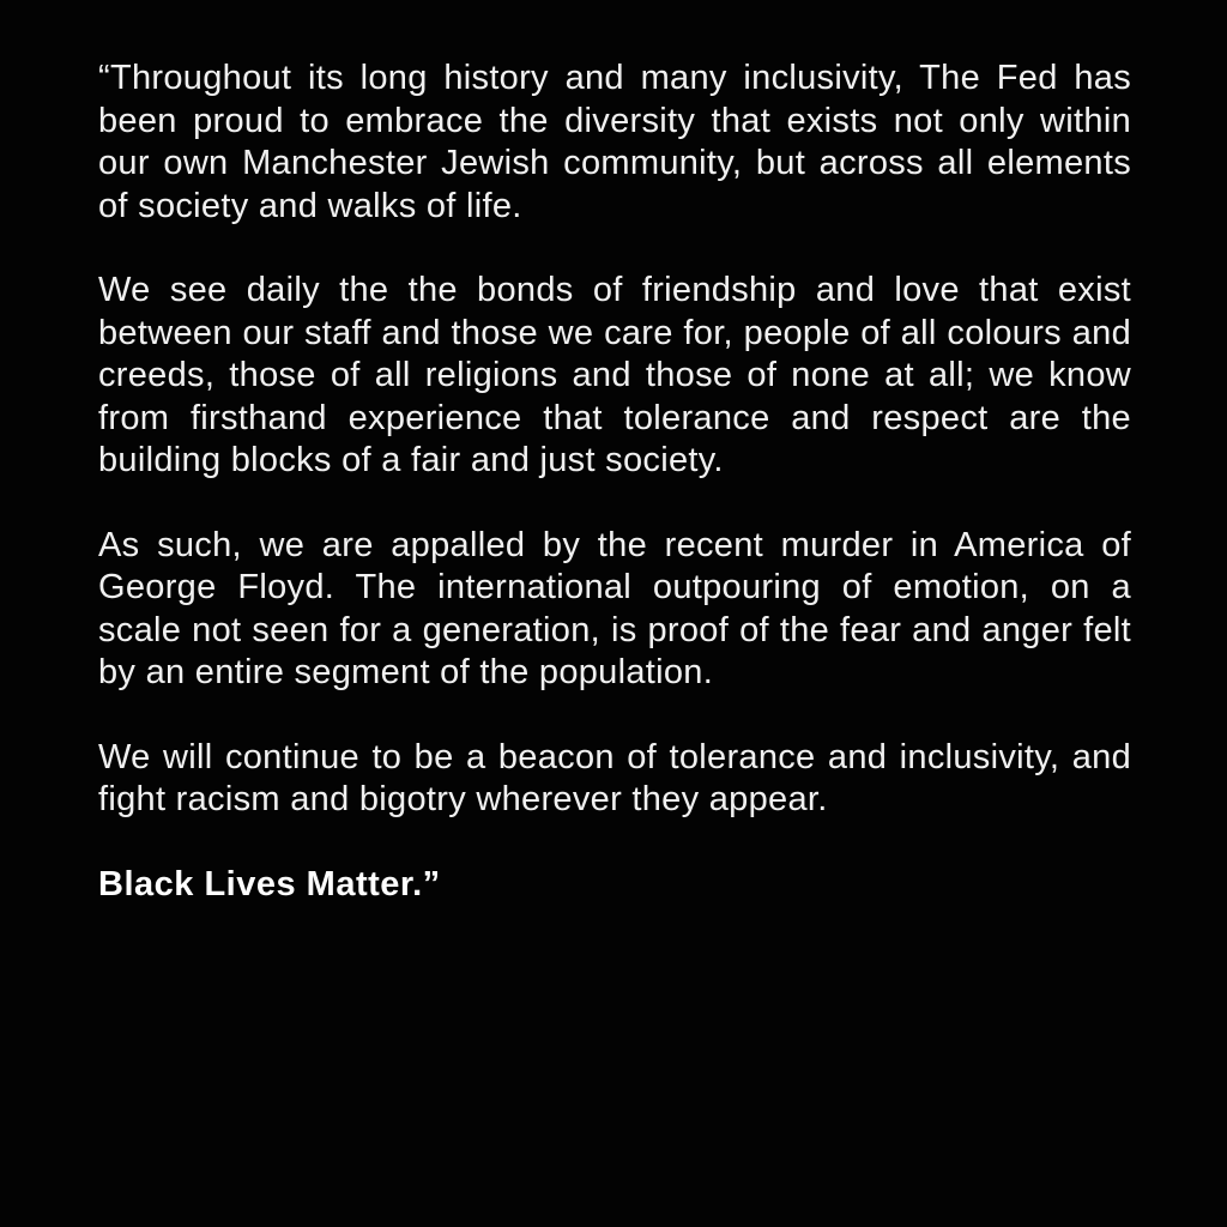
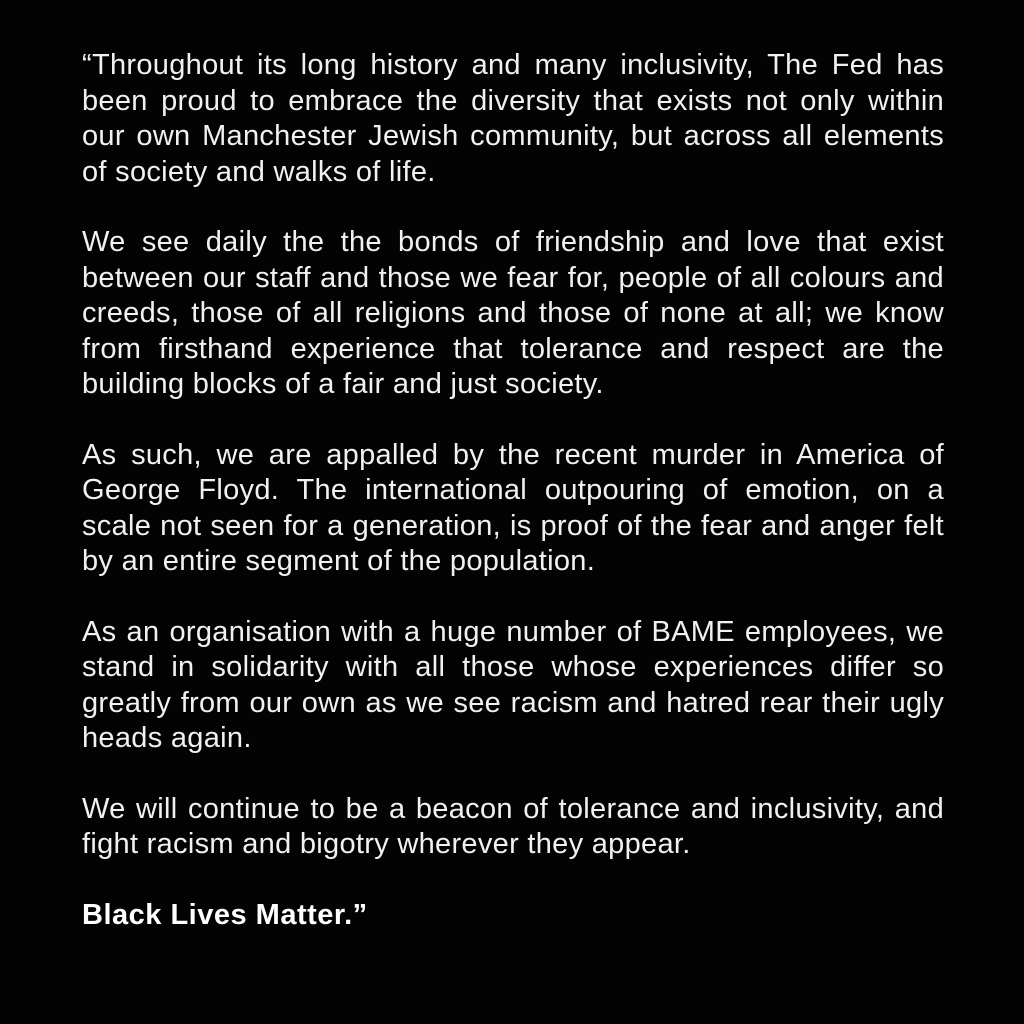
  “Throughout its long history and many inclusivity, The Fed has been proud to embrace the diversity that exists not only within our own Manchester Jewish community, but across all elements of society and walks of life.
- We see daily the the bonds of friendship and love that exist between our staff and those we care for, people of all colours and creeds, those of all religions and those of none at all; we know from firsthand experience that tolerance and respect are the building blocks of a fair and just society.
+ We see daily the the bonds of friendship and love that exist between our staff and those we fear for, people of all colours and creeds, those of all religions and those of none at all; we know from firsthand experience that tolerance and respect are the building blocks of a fair and just society.
  As such, we are appalled by the recent murder in America of George Floyd. The international outpouring of emotion, on a scale not seen for a generation, is proof of the fear and anger felt by an entire segment of the population.
+ As an organisation with a huge number of BAME employees, we stand in solidarity with all those whose experiences differ so greatly from our own as we see racism and hatred rear their ugly heads again.
  We will continue to be a beacon of tolerance and inclusivity, and fight racism and bigotry wherever they appear.
  Black Lives Matter.”
